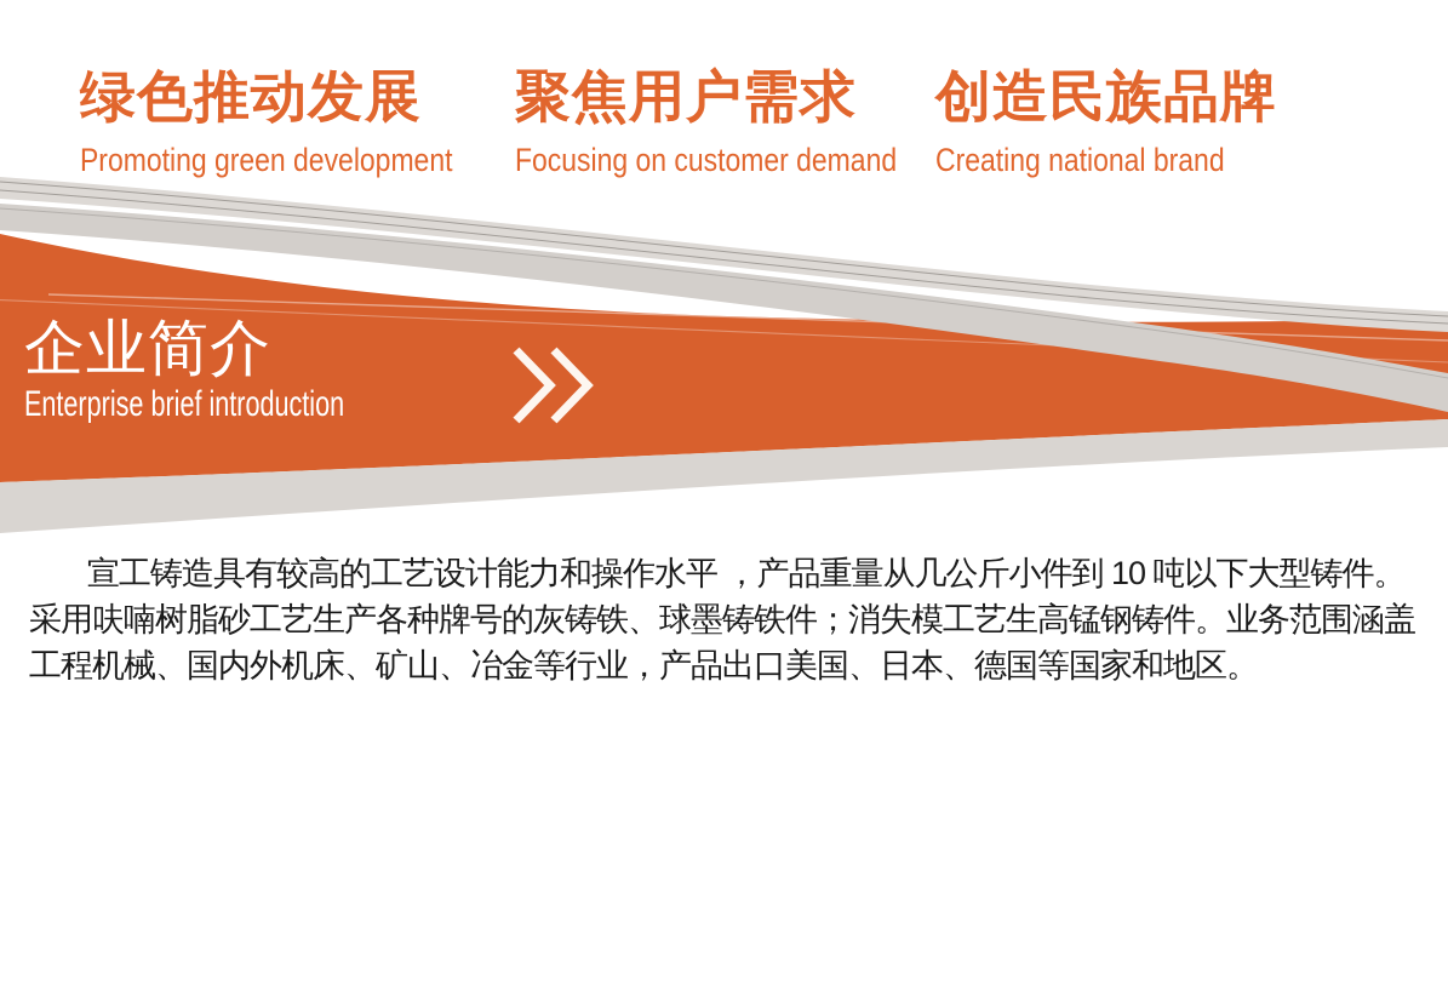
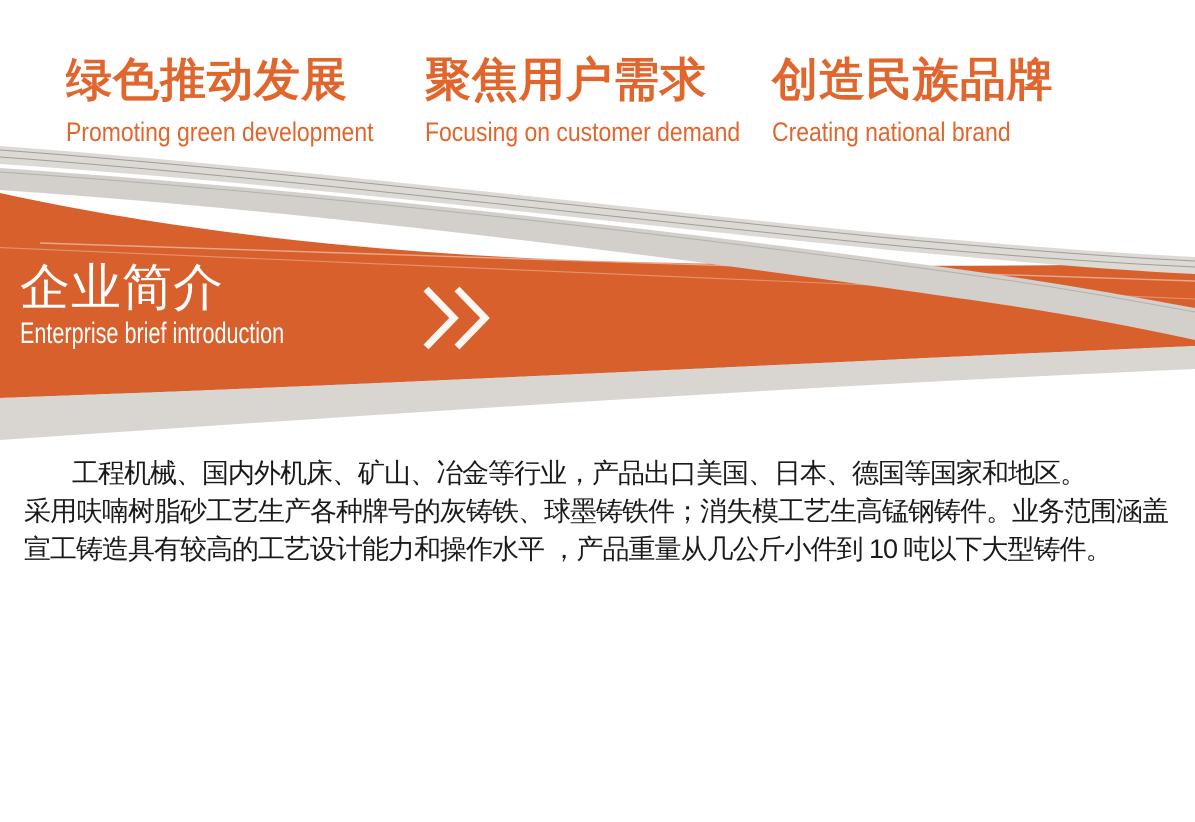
  绿色推动发展
  Promoting green development
  聚焦用户需求
  Focusing on customer demand
  创造民族品牌
  Creating national brand
  企业简介
  Enterprise brief introduction
- 宣工铸造具有较高的工艺设计能力和操作水平 ，产品重量从几公斤小件到 10 吨以下大型铸件。
+ 工程机械、国内外机床、矿山、冶金等行业，产品出口美国、日本、德国等国家和地区。
  采用呋喃树脂砂工艺生产各种牌号的灰铸铁、球墨铸铁件；消失模工艺生高锰钢铸件。业务范围涵盖
- 工程机械、国内外机床、矿山、冶金等行业，产品出口美国、日本、德国等国家和地区。
+ 宣工铸造具有较高的工艺设计能力和操作水平 ，产品重量从几公斤小件到 10 吨以下大型铸件。
